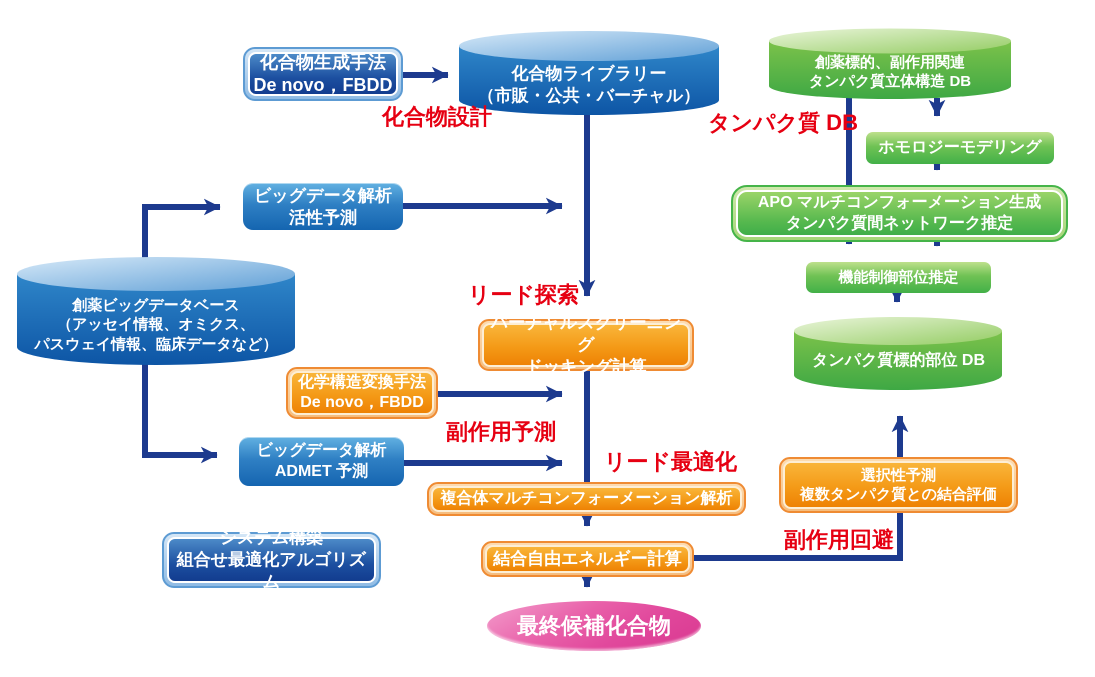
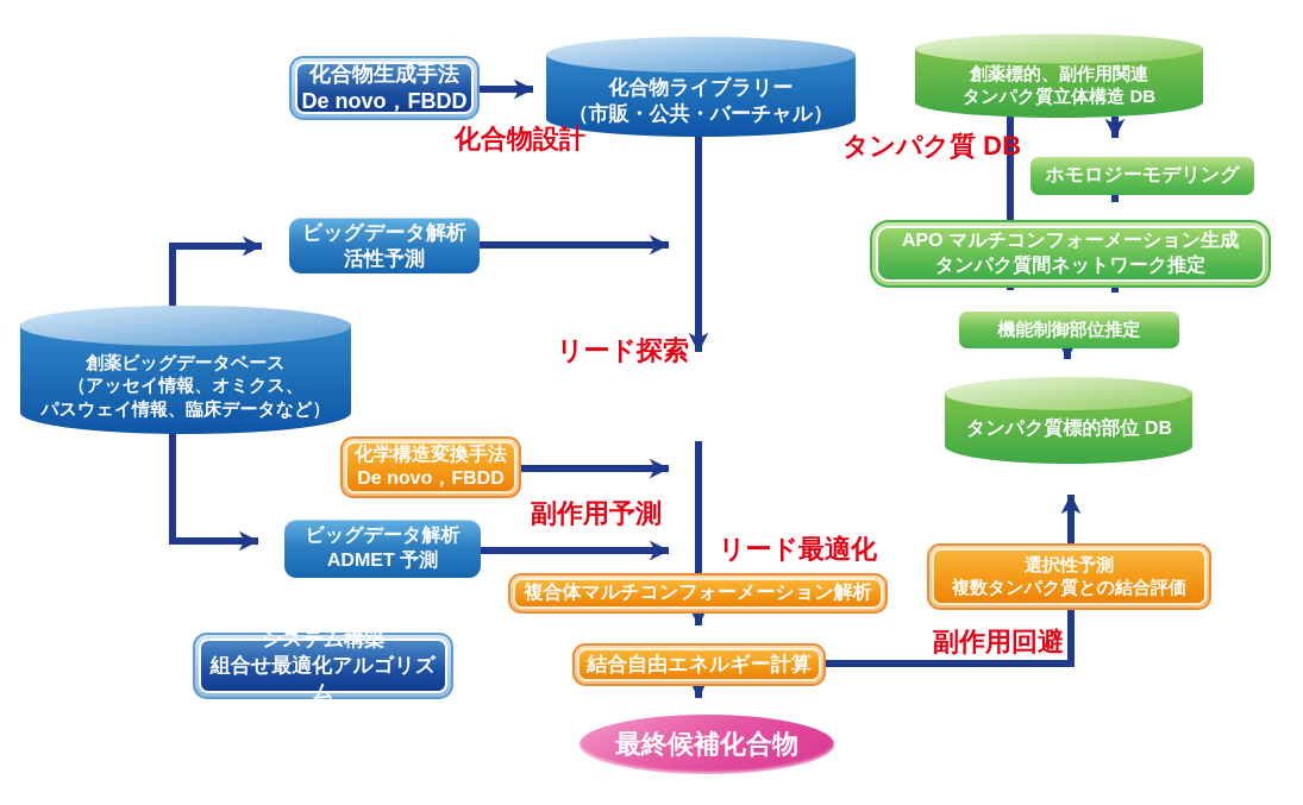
  化合物生成手法
  De novo，FBDD
  化合物ライブラリー
  （市販・公共・バーチャル）
  創薬標的、副作用関連
  タンパク質立体構造 DB
  ホモロジーモデリング
  APO マルチコンフォーメーション生成
  タンパク質間ネットワーク推定
  機能制御部位推定
  タンパク質標的部位 DB
  ビッグデータ解析
  活性予測
  創薬ビッグデータベース
  （アッセイ情報、オミクス、
  パスウェイ情報、臨床データなど）
  化学構造変換手法
  De novo，FBDD
  ビッグデータ解析
  ADMET 予測
  システム構築
  組合せ最適化アルゴリズム
- バーチャルスクリーニング
- ドッキング計算
  複合体マルチコンフォーメーション解析
  結合自由エネルギー計算
  選択性予測
  複数タンパク質との結合評価
  最終候補化合物
  化合物設計
  タンパク質 DB
  リード探索
  副作用予測
  リード最適化
  副作用回避
